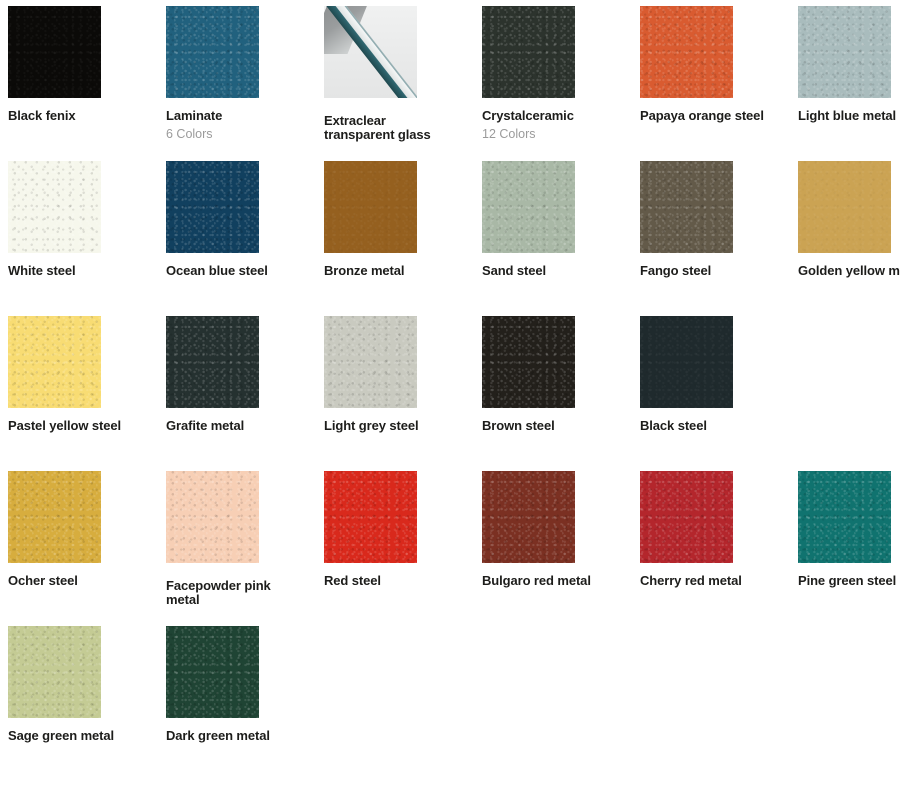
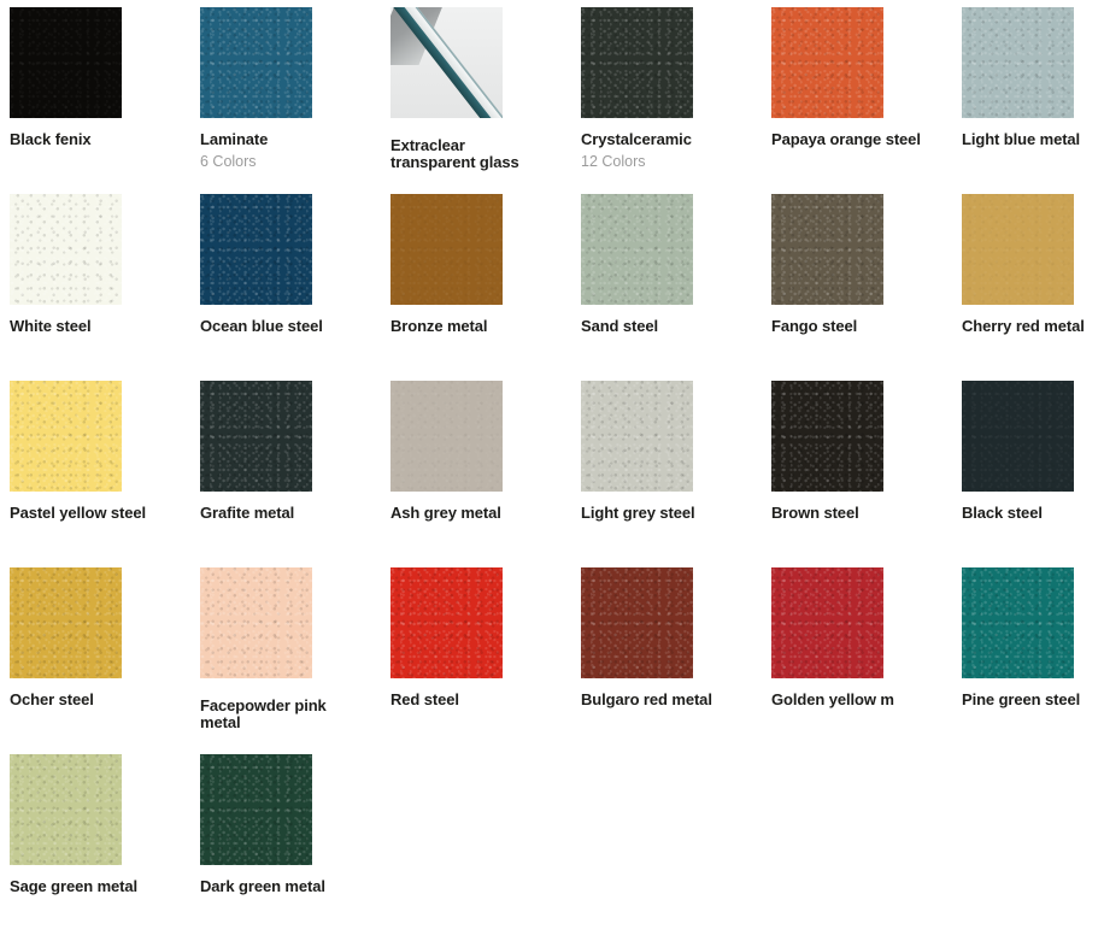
  Black fenix
  Laminate
  6 Colors
  Extraclear
  transparent glass
  Crystalceramic
  12 Colors
  Papaya orange steel
  Light blue metal
  White steel
  Ocean blue steel
  Bronze metal
  Sand steel
  Fango steel
- Golden yellow m
+ Cherry red metal
  Pastel yellow steel
  Grafite metal
+ Ash grey metal
  Light grey steel
  Brown steel
  Black steel
  Ocher steel
  Facepowder pink
  metal
  Red steel
  Bulgaro red metal
- Cherry red metal
+ Golden yellow m
  Pine green steel
  Sage green metal
  Dark green metal
